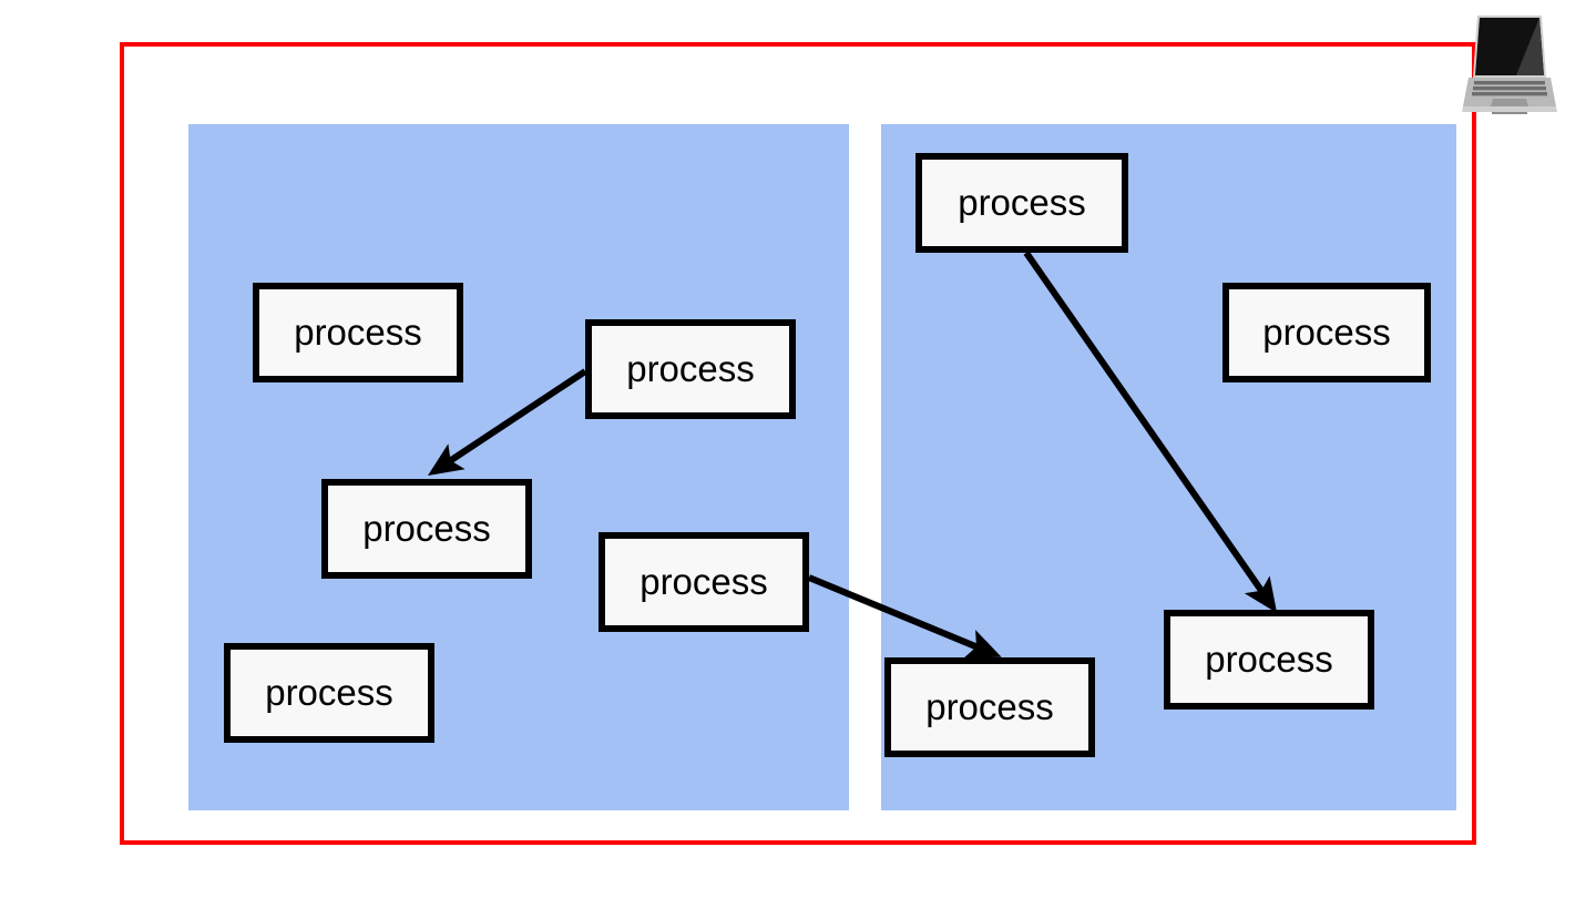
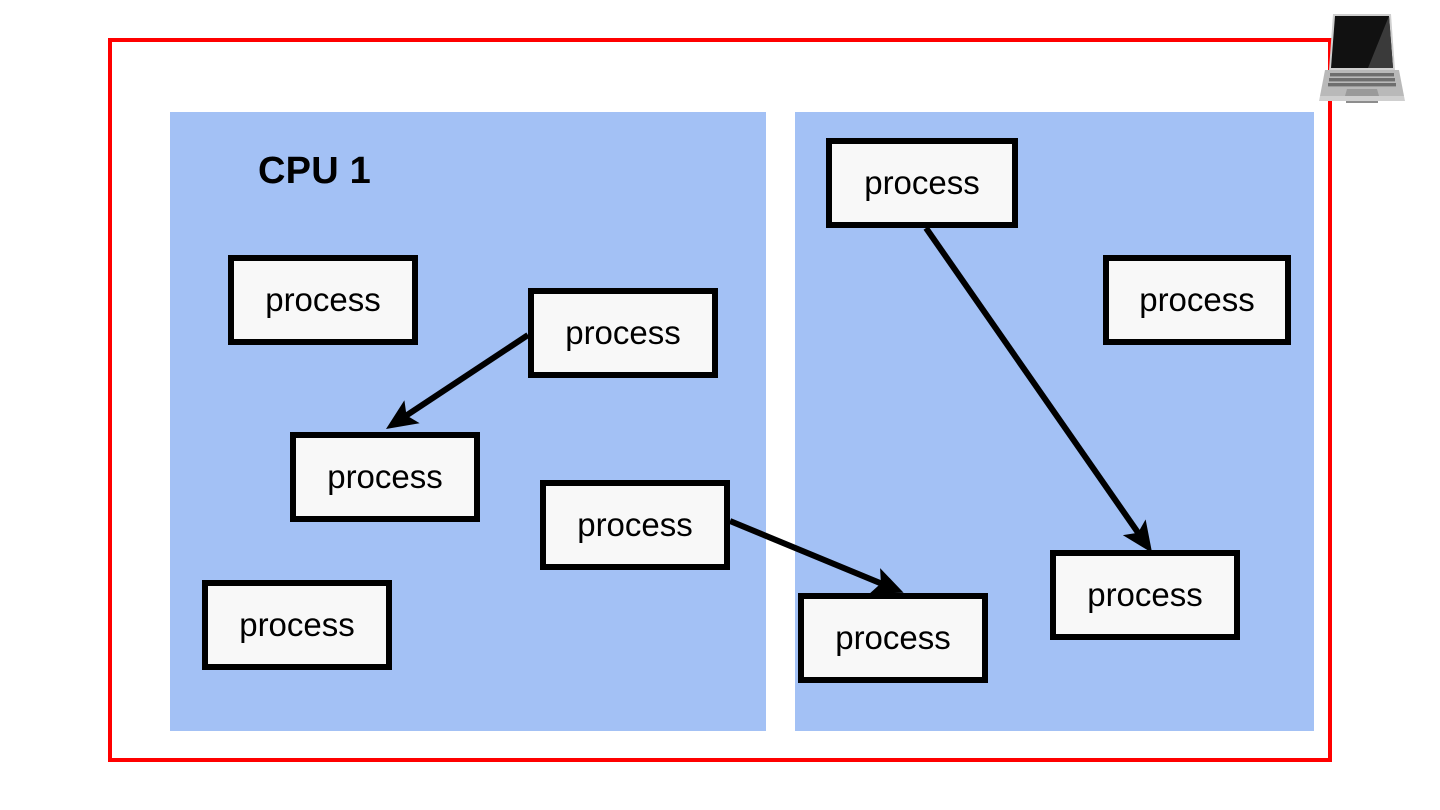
+ CPU 1
  process
  process
  process
  process
  process
  process
  process
  process
  process
